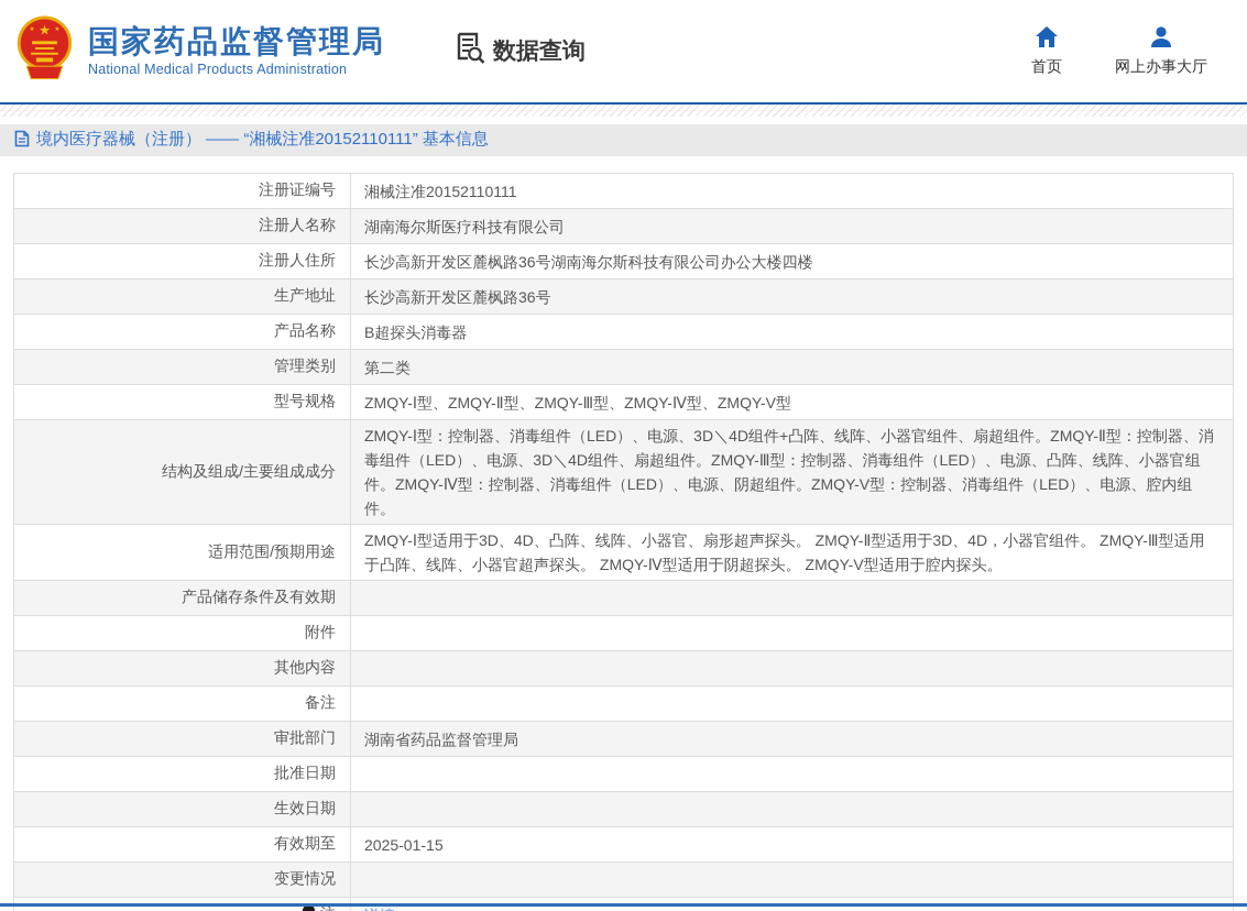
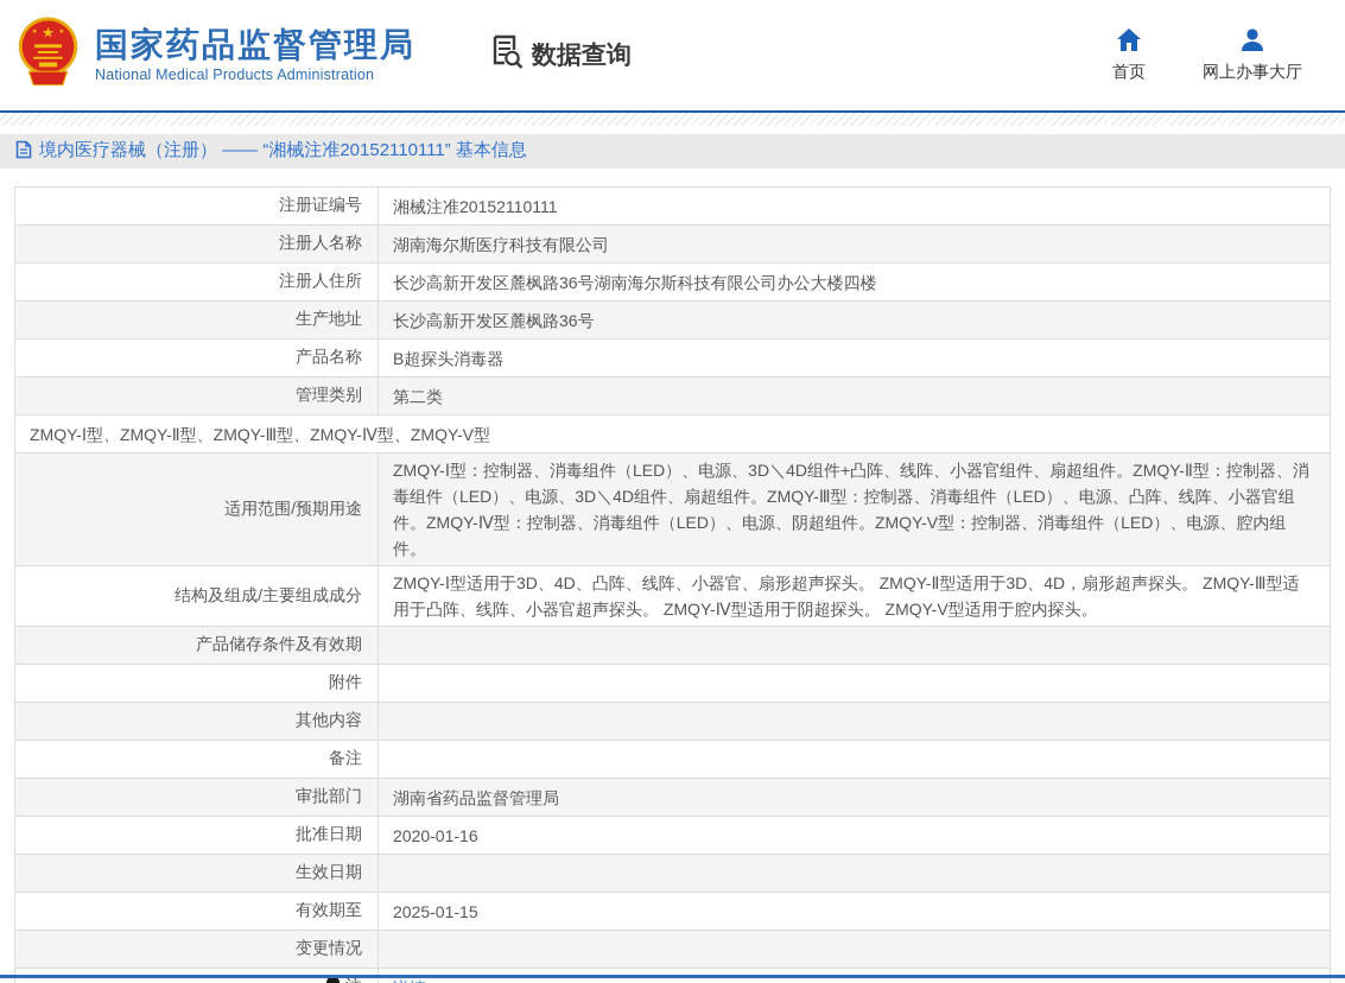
  ★
  国家药品监督管理局
  National Medical Products Administration
  数据查询
  首页
  网上办事大厅
  境内医疗器械（注册） —— “湘械注准20152110111” 基本信息
  注册证编号
  湘械注准20152110111
  注册人名称
  湖南海尔斯医疗科技有限公司
  注册人住所
  长沙高新开发区麓枫路36号湖南海尔斯科技有限公司办公大楼四楼
  生产地址
  长沙高新开发区麓枫路36号
  产品名称
  B超探头消毒器
  管理类别
  第二类
- 型号规格
  ZMQY-Ⅰ型、ZMQY-Ⅱ型、ZMQY-Ⅲ型、ZMQY-Ⅳ型、ZMQY-V型
- 结构及组成/主要组成成分
+ 适用范围/预期用途
  ZMQY-Ⅰ型：控制器、消毒组件（LED）、电源、3D＼4D组件+凸阵、线阵、小器官组件、扇超组件。ZMQY-Ⅱ型：控制器、消毒组件（LED）、电源、3D＼4D组件、扇超组件。ZMQY-Ⅲ型：控制器、消毒组件（LED）、电源、凸阵、线阵、小器官组件。ZMQY-Ⅳ型：控制器、消毒组件（LED）、电源、阴超组件。ZMQY-V型：控制器、消毒组件（LED）、电源、腔内组件。
- 适用范围/预期用途
+ 结构及组成/主要组成成分
- ZMQY-Ⅰ型适用于3D、4D、凸阵、线阵、小器官、扇形超声探头。 ZMQY-Ⅱ型适用于3D、4D，小器官组件。 ZMQY-Ⅲ型适用于凸阵、线阵、小器官超声探头。 ZMQY-Ⅳ型适用于阴超探头。 ZMQY-V型适用于腔内探头。
+ ZMQY-Ⅰ型适用于3D、4D、凸阵、线阵、小器官、扇形超声探头。 ZMQY-Ⅱ型适用于3D、4D，扇形超声探头。 ZMQY-Ⅲ型适用于凸阵、线阵、小器官超声探头。 ZMQY-Ⅳ型适用于阴超探头。 ZMQY-V型适用于腔内探头。
  产品储存条件及有效期
  附件
  其他内容
  备注
  审批部门
  湖南省药品监督管理局
  批准日期
+ 2020-01-16
  生效日期
  有效期至
  2025-01-15
  变更情况
